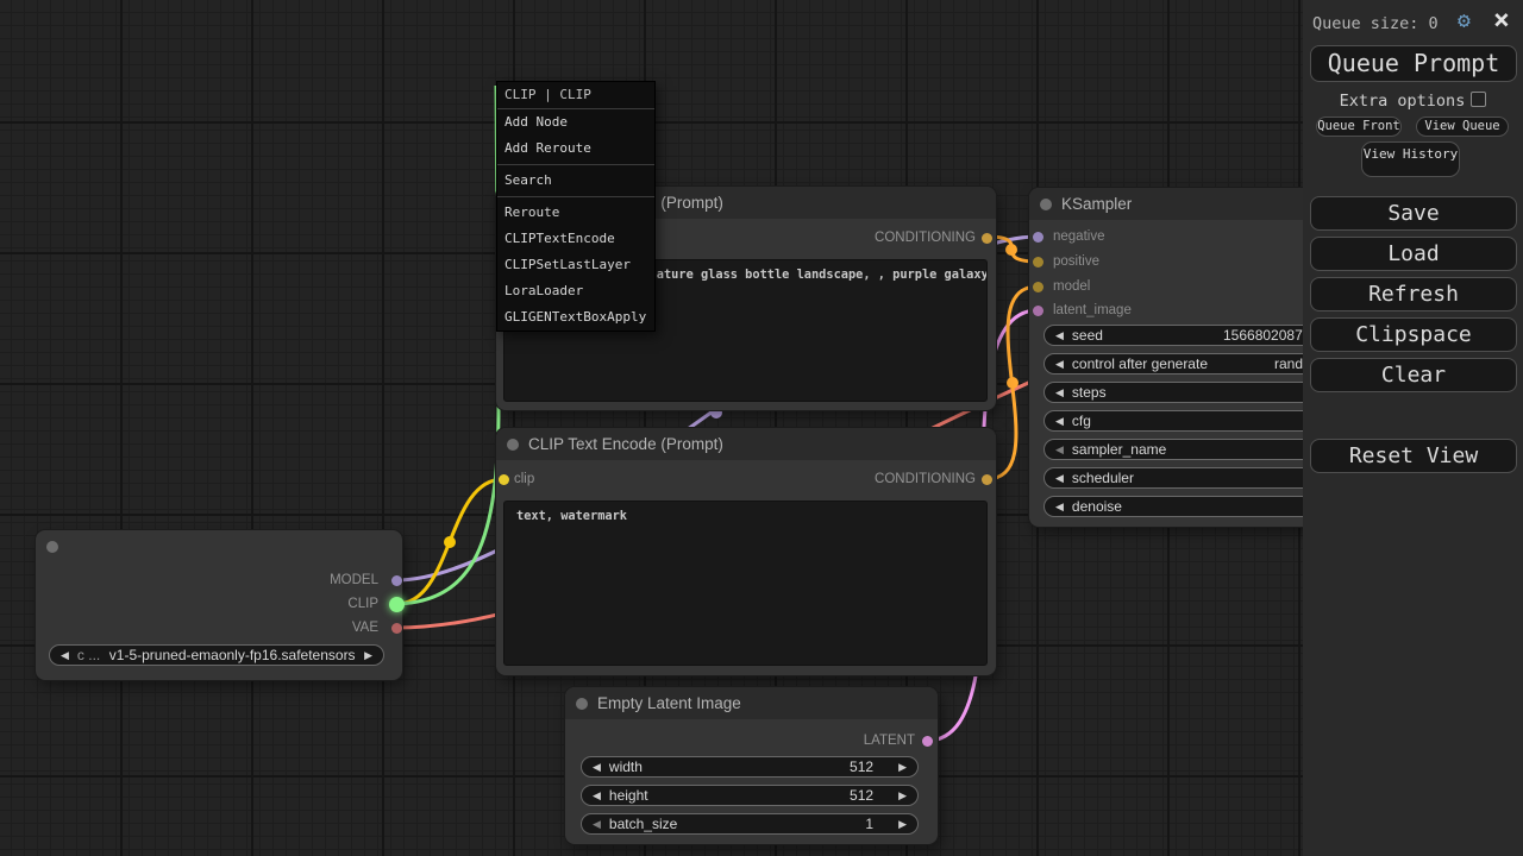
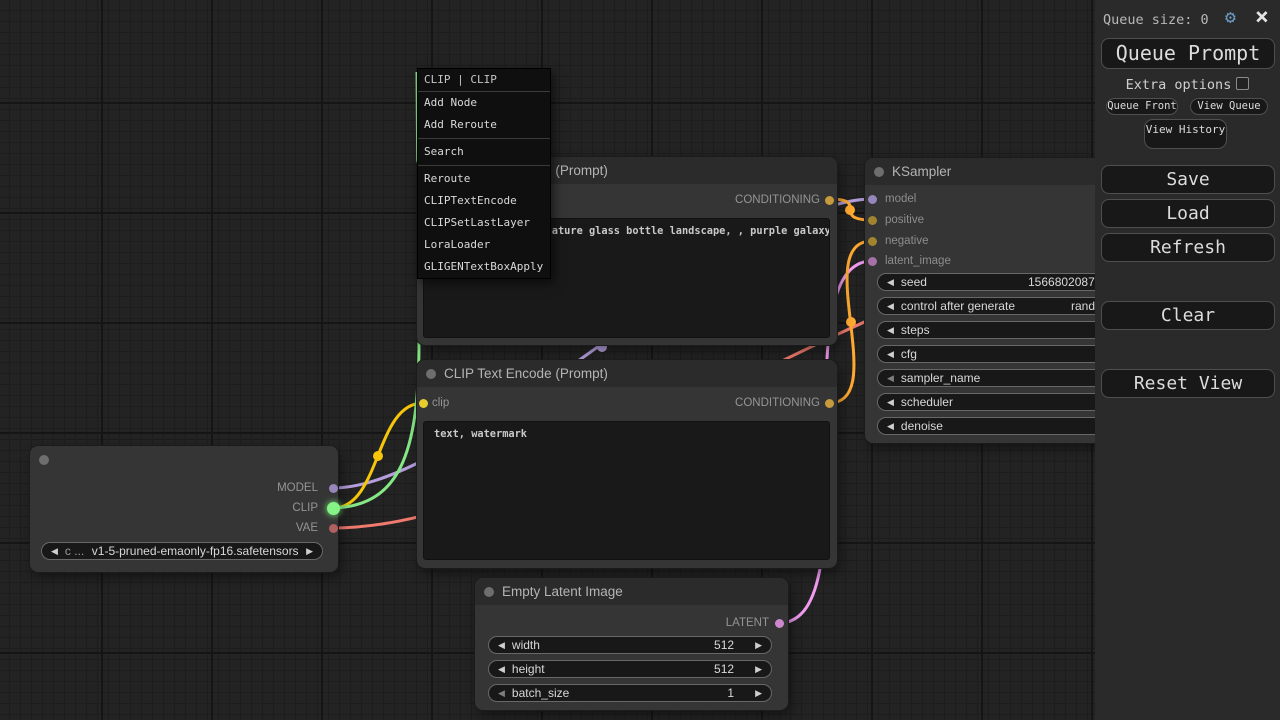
  CONDITIONING
  CLIP Text Encode (Prompt)
  clip
  CONDITIONING
  text, watermark
  KSampler
- negative
+ model
  positive
- model
+ negative
  latent_image
  ◀
  seed
  1566802087
  ◀
  control after generate
  ◀
  steps
  ◀
  cfg
  ◀
  sampler_name
  ◀
  scheduler
  ◀
  denoise
  MODEL
  CLIP
  VAE
  ◀
  c ...
  v1-5-pruned-emaonly-fp16.safetensors
  ▶
  Empty Latent Image
  LATENT
  ◀
  width
  512
  ▶
  ◀
  height
  512
  ▶
  ◀
  batch_size
  1
  ▶
  CLIP | CLIP
  Add Node
  Add Reroute
  Search
  Reroute
  CLIPTextEncode
  CLIPSetLastLayer
  LoraLoader
  GLIGENTextBoxApply
  Queue size: 0
  ⚙
  ×
  Queue Prompt
  Extra options
  Queue Front
  View Queue
  View History
  Save
  Load
  Refresh
- Clipspace
  Clear
  Reset View
